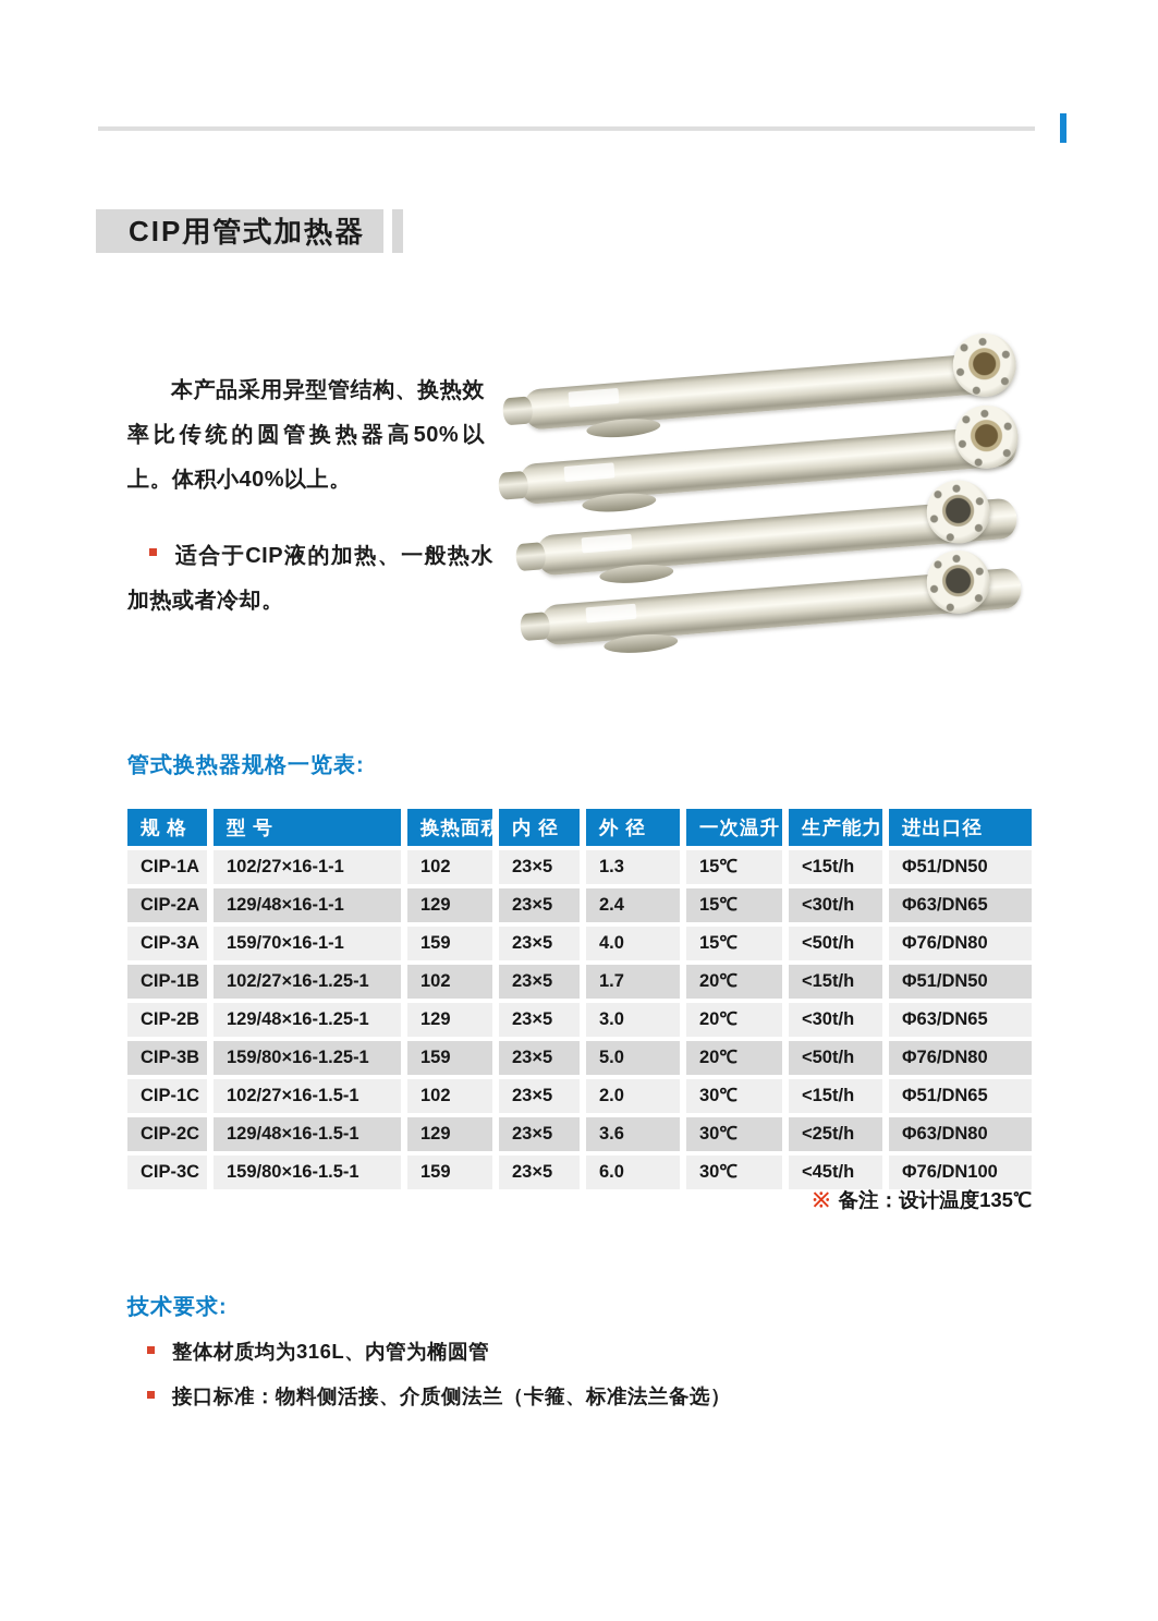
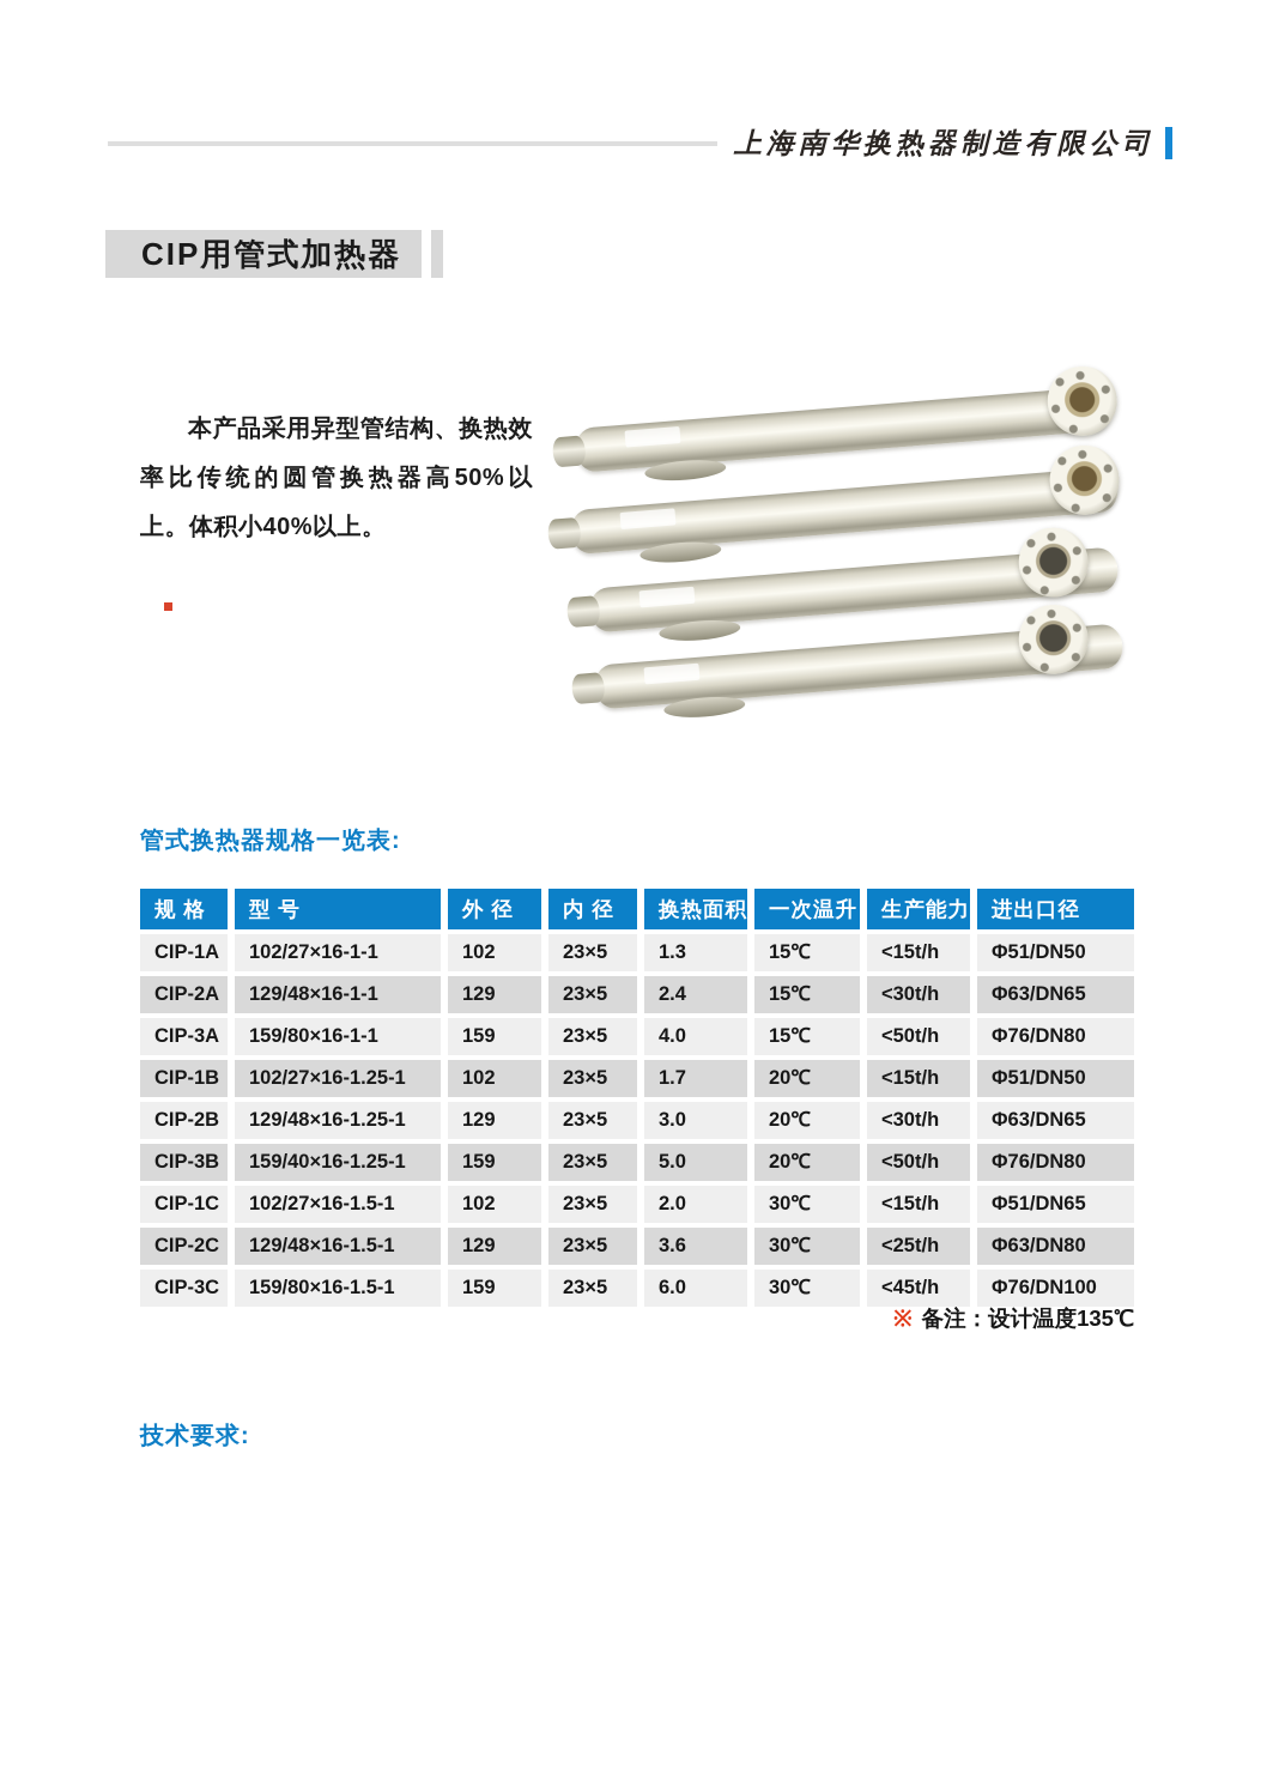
+ 上海南华换热器制造有限公司
  CIP用管式加热器
  本产品采用异型管结构、换热效率比传统的圆管换热器高50%以上。体积小40%以上。
- 适合于CIP液的加热、一般热水加热或者冷却。
  管式换热器规格一览表:
  规 格
  型 号
- 换热面积
+ 外 径
  内 径
- 外 径
+ 换热面积
  一次温升
  生产能力
  进出口径
  CIP-1A
  102/27×16-1-1
  102
  23×5
  1.3
  15℃
  <15t/h
  Φ51/DN50
  CIP-2A
  129/48×16-1-1
  129
  23×5
  2.4
  15℃
  <30t/h
  Φ63/DN65
  CIP-3A
- 159/70×16-1-1
+ 159/80×16-1-1
  159
  23×5
  4.0
  15℃
  <50t/h
  Φ76/DN80
  CIP-1B
  102/27×16-1.25-1
  102
  23×5
  1.7
  20℃
  <15t/h
  Φ51/DN50
  CIP-2B
  129/48×16-1.25-1
  129
  23×5
  3.0
  20℃
  <30t/h
  Φ63/DN65
  CIP-3B
- 159/80×16-1.25-1
+ 159/40×16-1.25-1
  159
  23×5
  5.0
  20℃
  <50t/h
  Φ76/DN80
  CIP-1C
  102/27×16-1.5-1
  102
  23×5
  2.0
  30℃
  <15t/h
  Φ51/DN65
  CIP-2C
  129/48×16-1.5-1
  129
  23×5
  3.6
  30℃
  <25t/h
  Φ63/DN80
  CIP-3C
  159/80×16-1.5-1
  159
  23×5
  6.0
  30℃
  <45t/h
  Φ76/DN100
  ※ 备注：设计温度135℃
  技术要求:
- 整体材质均为316L、内管为椭圆管
- 接口标准：物料侧活接、介质侧法兰（卡箍、标准法兰备选）
